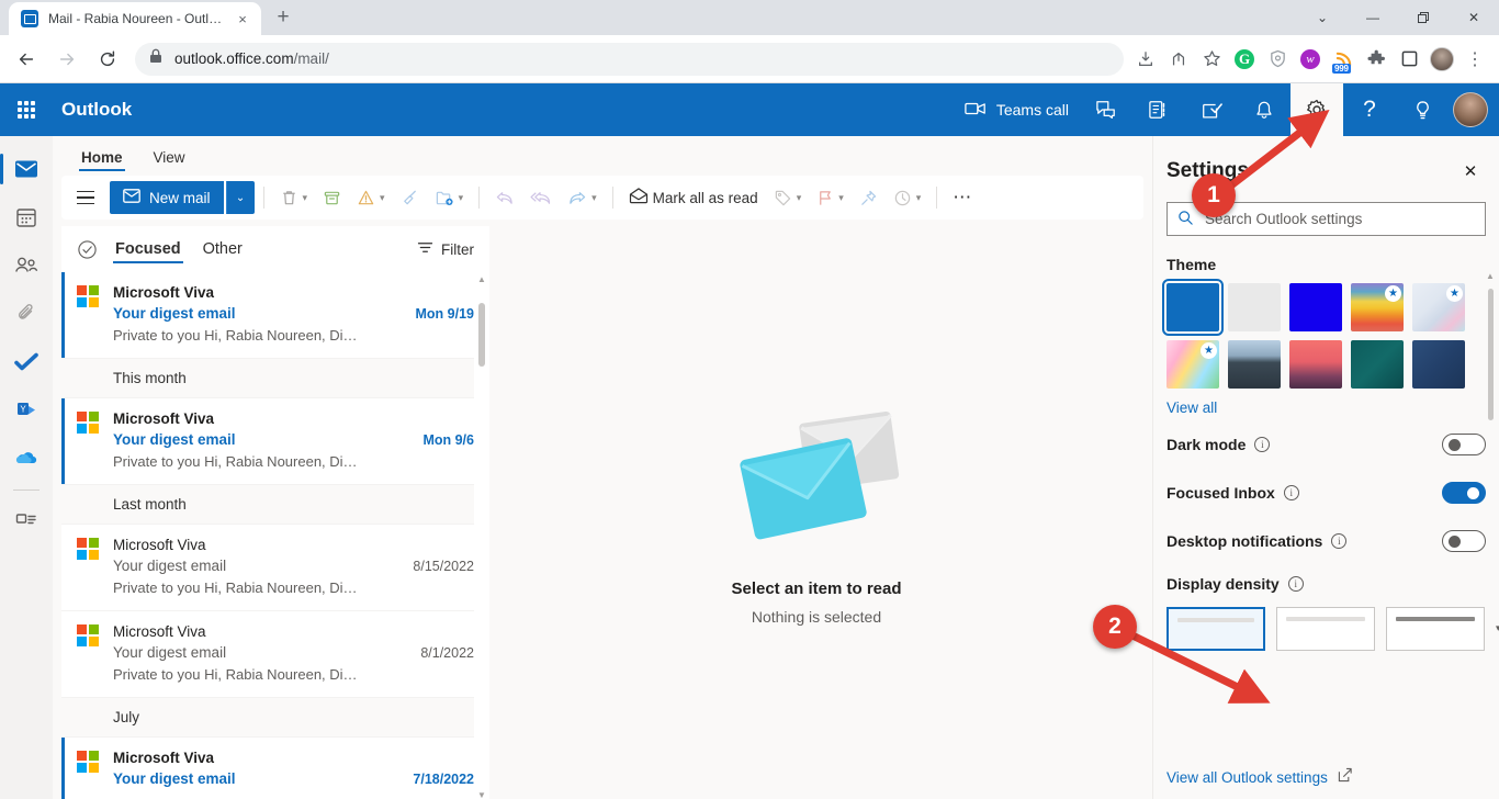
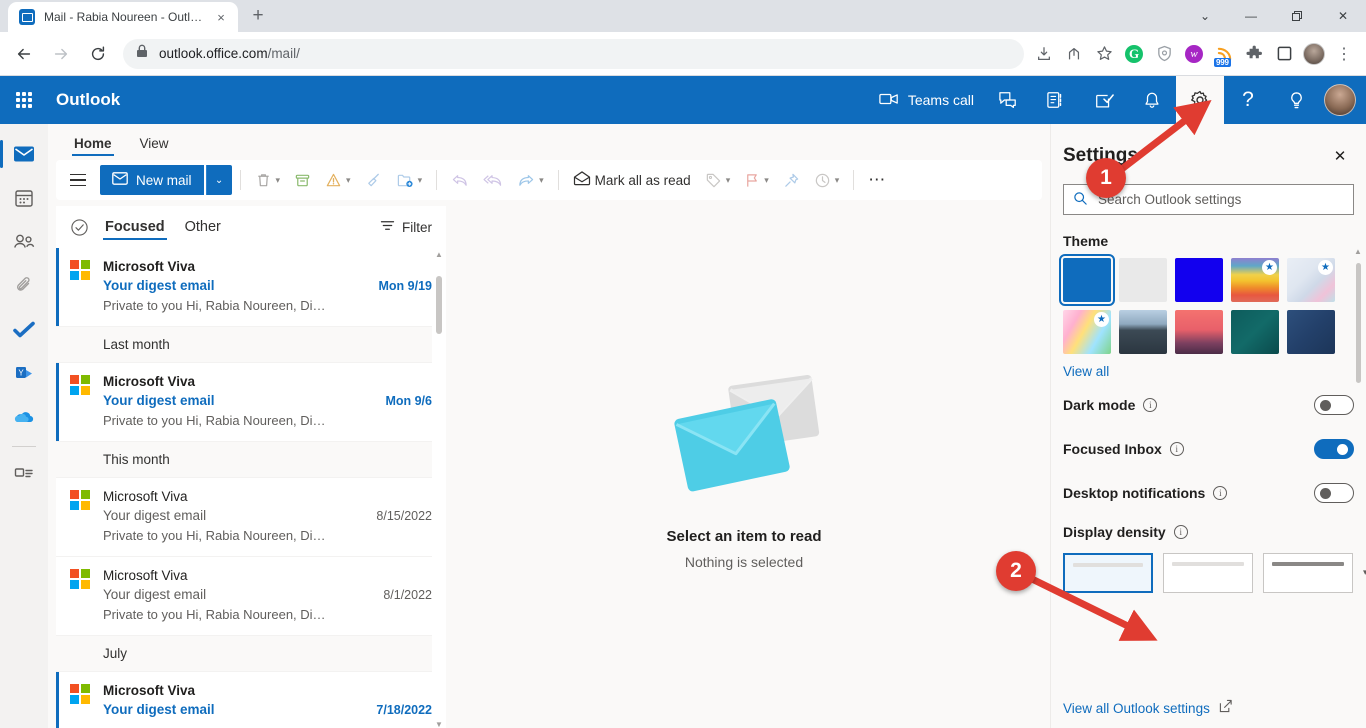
  Mail - Rabia Noureen - Outloo
  ×
  +
  ⌄
  —
  ✕
  outlook.office.com/mail/
  G
  w
  999
  ⋮
  Outlook
  Teams call
  ?
  Y
  Home
  View
  New mail
  ⌄
  ▾
  ▾
  ▾
  ▾
  Mark all as read
  ▾
  ▾
  ▾
  ⋯
  Focused
  Other
  Filter
  Microsoft Viva
  Your digest email
  Mon 9/19
  Private to you Hi, Rabia Noureen, Di…
- This month
+ Last month
  Microsoft Viva
  Your digest email
  Mon 9/6
  Private to you Hi, Rabia Noureen, Di…
- Last month
+ This month
  Microsoft Viva
  Your digest email
  8/15/2022
  Private to you Hi, Rabia Noureen, Di…
  Microsoft Viva
  Your digest email
  8/1/2022
  Private to you Hi, Rabia Noureen, Di…
  July
  Microsoft Viva
  Your digest email
  7/18/2022
  ▲
  ▼
  Select an item to read
  Nothing is selected
  Settings
  ✕
  Search Outlook settings
  Theme
  ★
  ★
  ★
  View all
  Dark mode
  i
  Focused Inbox
  i
  Desktop notifications
  i
  Display density
  i
  ▾
  ▲
  View all Outlook settings
  1
  2
